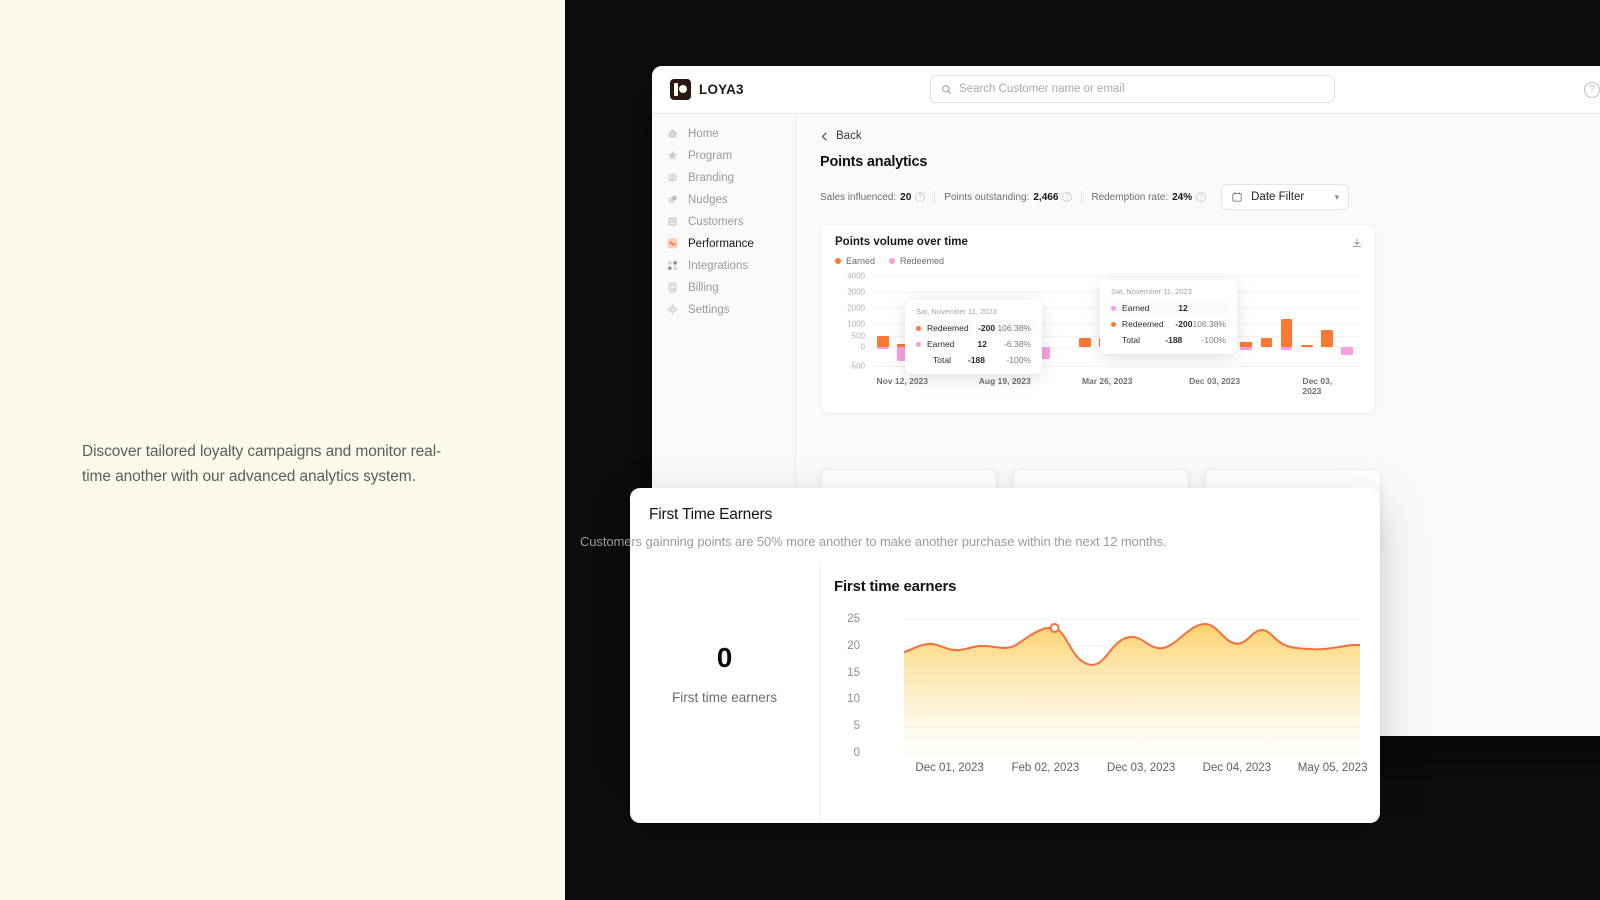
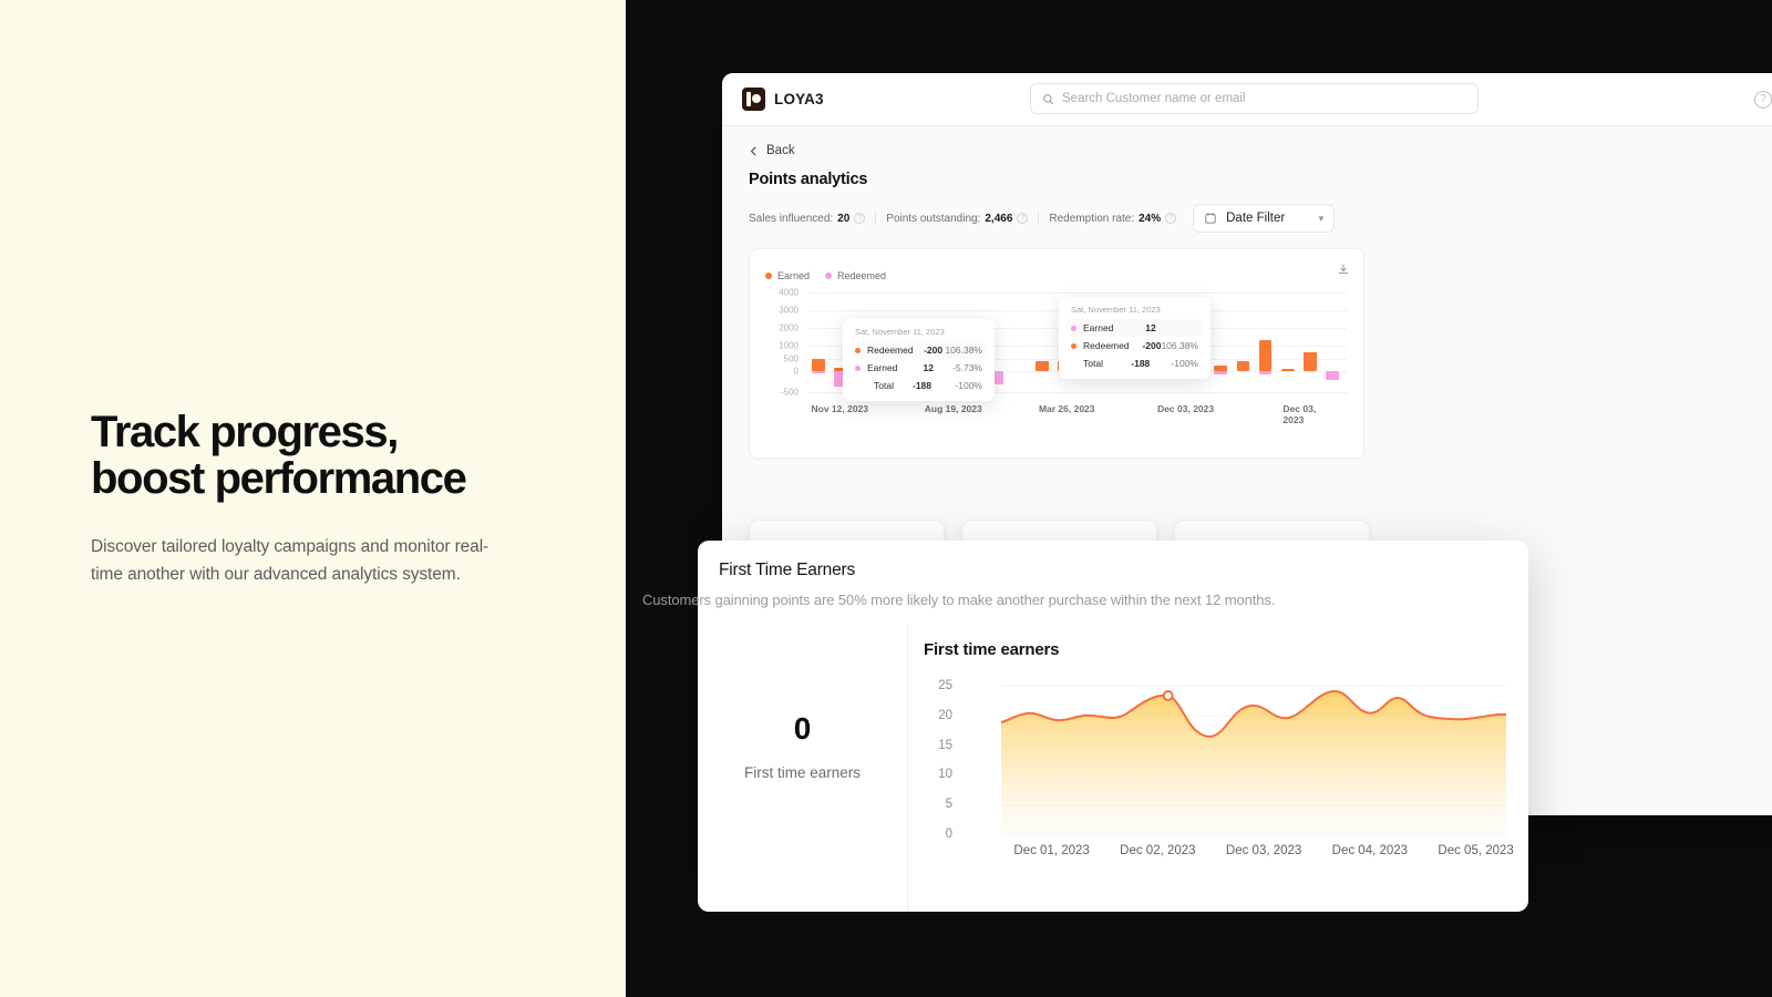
  LOYA3
  Search Customer name or email
  ?
- Home
- Program
- Branding
- Nudges
- Customers
- Performance
- Integrations
- Billing
- Settings
  Back
  Points analytics
  Sales influenced:
  20
  Points outstanding:
  2,466
  Redemption rate:
  24%
  Date Filter
  ▾
- Points volume over time
  Earned
  Redeemed
  4000
  3000
  2000
  1000
  500
  0
  -500
  Nov 12, 2023
  Aug 19, 2023
  Mar 26, 2023
  Dec 03, 2023
  Dec 03, 2023
  Sat, November 11, 2023
  Redeemed
  -200
  106.38%
  Earned
  12
- -6.38%
+ -5.73%
  Total
  -188
  -100%
  Sat, November 11, 2023
  Earned
  12
  Redeemed
  -200
  106.38%
  Total
  -188
  -100%
  First Time Earners
- Customers gainning points are 50% more another to make another purchase within the next 12 months.
+ Customers gainning points are 50% more likely to make another purchase within the next 12 months.
  0
  First time earners
  First time earners
  25
  20
  15
  10
  5
  0
  Dec 01, 2023
- Feb 02, 2023
+ Dec 02, 2023
  Dec 03, 2023
  Dec 04, 2023
- May 05, 2023
+ Dec 05, 2023
+ Track progress,
+ boost performance
  Discover tailored loyalty campaigns and monitor real-time another with our advanced analytics system.
